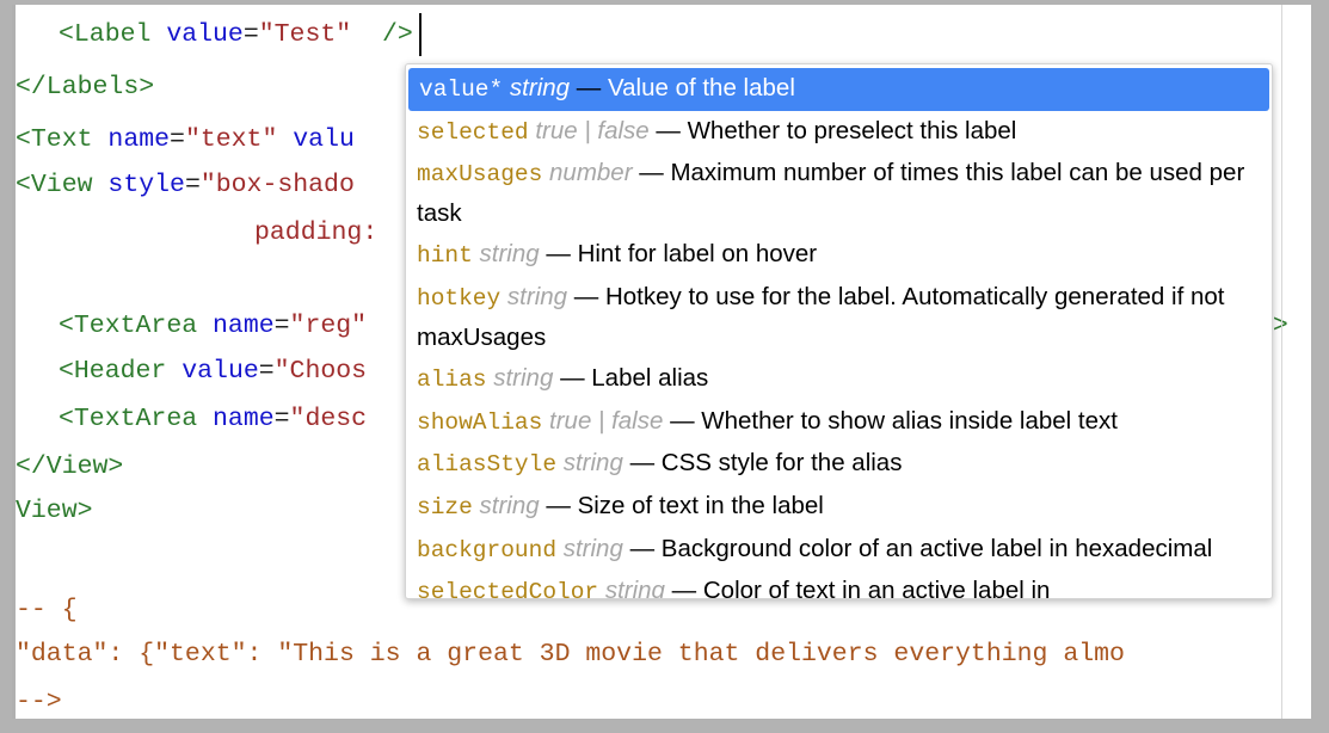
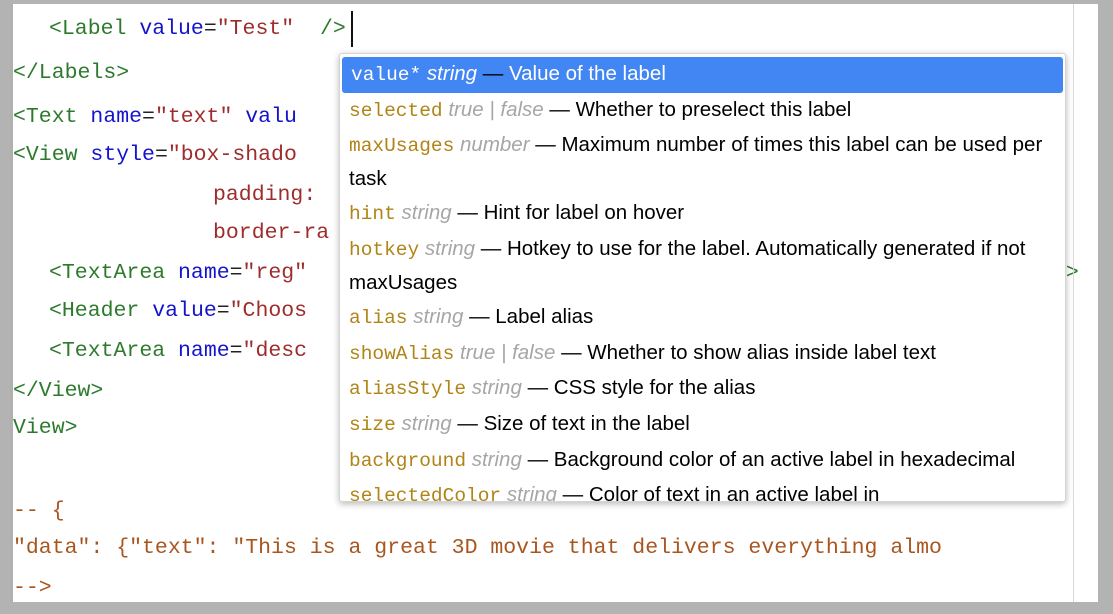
  <Label value="Test" />
  </Labels>
  <Text name="text" valu
  <View style="box-shado
  padding:
+ border-ra
  <TextArea name="reg"
  <Header value="Choos
  <TextArea name="desc
  </View>
  View>
  -- {
  "data": {"text": "This is a great 3D movie that delivers everything almo
  -->
  value* string — Value of the label
  selected true | false — Whether to preselect this label
  maxUsages number — Maximum number of times this label can be used per task
  hint string — Hint for label on hover
  hotkey string — Hotkey to use for the label. Automatically generated if not maxUsages
  alias string — Label alias
  showAlias true | false — Whether to show alias inside label text
  aliasStyle string — CSS style for the alias
  size string — Size of text in the label
  background string — Background color of an active label in hexadecimal
  selectedColor string — Color of text in an active label in
